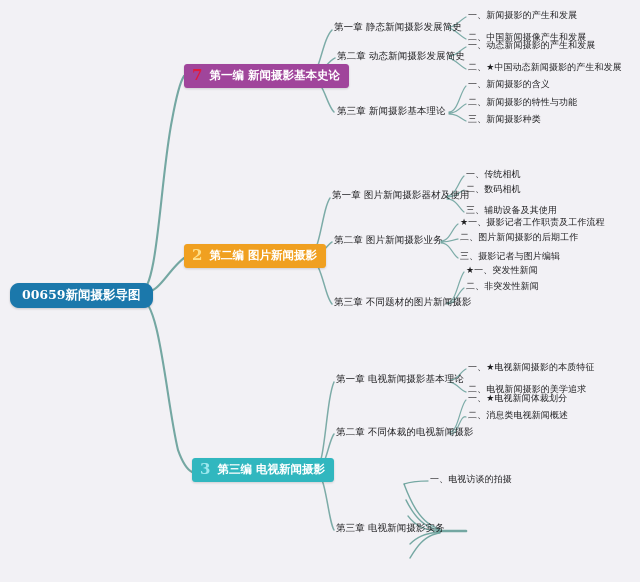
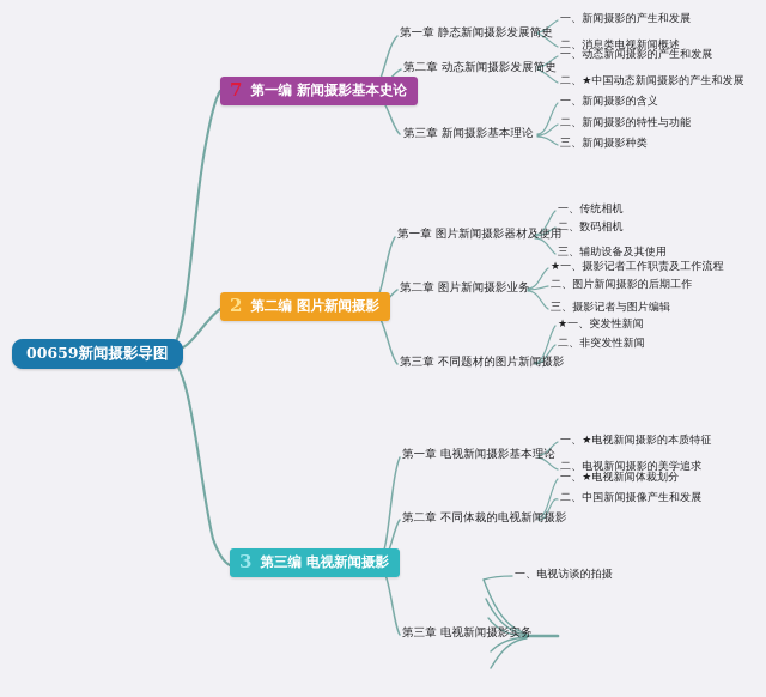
  00659新闻摄影导图
  7
  第一编 新闻摄影基本史论
  第一章 静态新闻摄影发展简史
  第二章 动态新闻摄影发展简史
  第三章 新闻摄影基本理论
  一、新闻摄影的产生和发展
- 二、中国新闻摄像产生和发展
+ 二、消息类电视新闻概述
  一、动态新闻摄影的产生和发展
  二、★中国动态新闻摄影的产生和发展
  一、新闻摄影的含义
  二、新闻摄影的特性与功能
  三、新闻摄影种类
  2
  第二编 图片新闻摄影
  第一章 图片新闻摄影器材及使用
  第二章 图片新闻摄影业务
  第三章 不同题材的图片新闻摄影
  一、传统相机
  二、数码相机
  三、辅助设备及其使用
  ★一、摄影记者工作职责及工作流程
  二、图片新闻摄影的后期工作
  三、摄影记者与图片编辑
  ★一、突发性新闻
  二、非突发性新闻
  3
  第三编 电视新闻摄影
  第一章 电视新闻摄影基本理论
  第二章 不同体裁的电视新闻摄影
  第三章 电视新闻摄影实务
  一、★电视新闻摄影的本质特征
  二、电视新闻摄影的美学追求
  一、★电视新闻体裁划分
- 二、消息类电视新闻概述
+ 二、中国新闻摄像产生和发展
  一、电视访谈的拍摄
